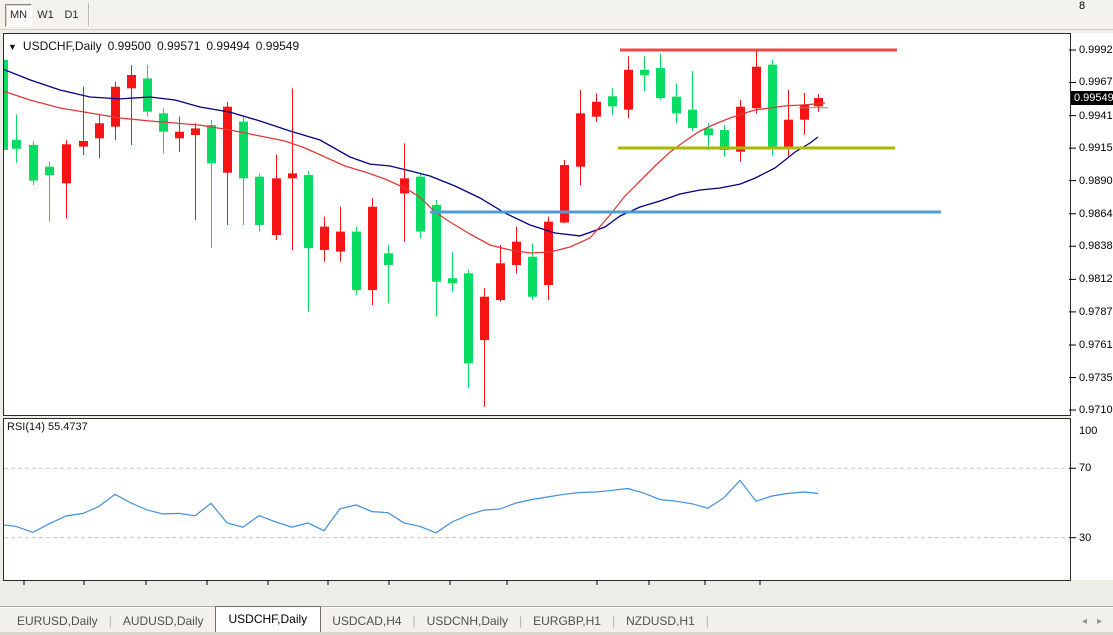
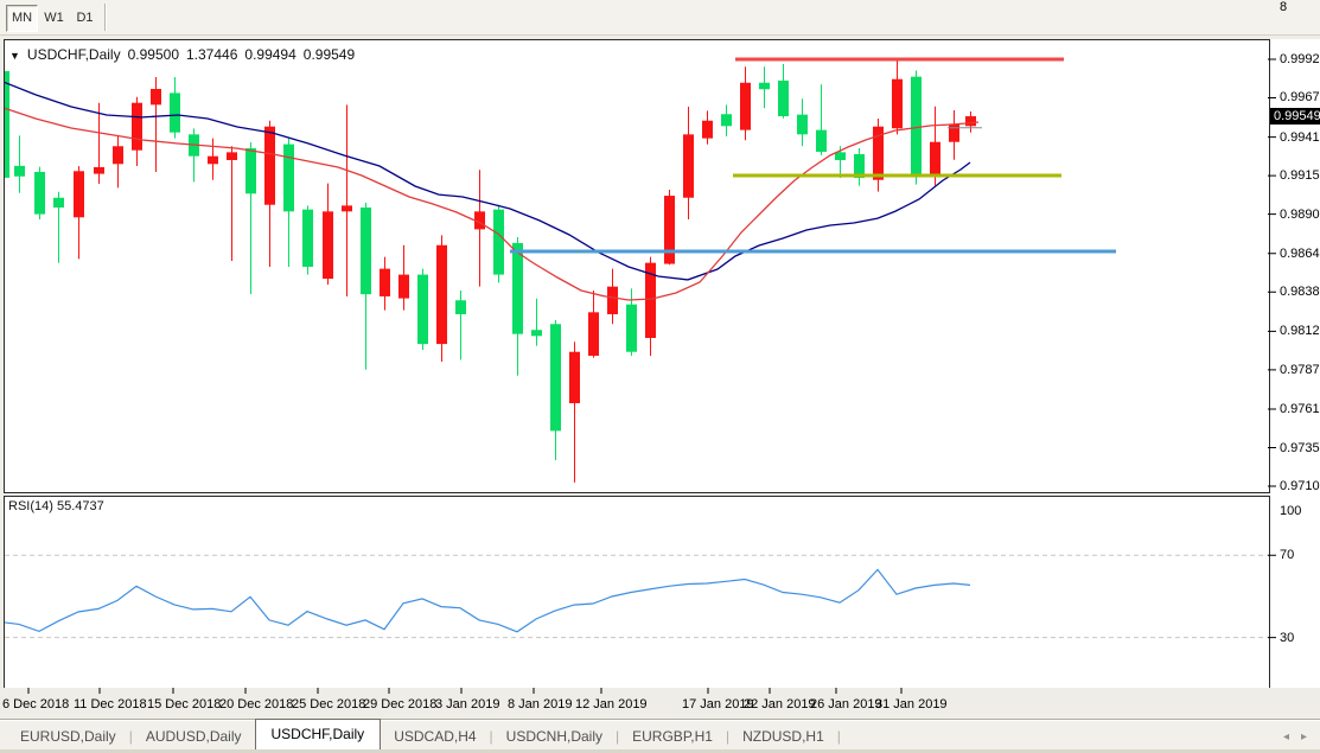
  MN
  W1
  D1
- ▼ USDCHF,Daily 0.99500 0.99571 0.99494 0.99549
+ ▼ USDCHF,Daily 0.99500 1.37446 0.99494 0.99549
  RSI(14) 55.4737
  0.99549
+ 6 Dec 2018
+ 11 Dec 2018
+ 15 Dec 2018
+ 20 Dec 2018
+ 25 Dec 2018
+ 29 Dec 2018
+ 3 Jan 2019
+ 8 Jan 2019
+ 12 Jan 2019
+ 17 Jan 2019
+ 22 Jan 2019
+ 26 Jan 2019
+ 31 Jan 2019
  EURUSD,Daily
  |
  AUDUSD,Daily
  USDCHF,Daily
  USDCAD,H4
  |
  USDCNH,Daily
  |
  EURGBP,H1
  |
  NZDUSD,H1
  |
  ◂
  ▸
  0.9992
  0.9967
  0.9941
  0.9915
  0.9890
  0.9864
  0.9838
  0.9812
  0.9787
  0.9761
  0.9735
  0.9710
  100
  70
  30
  8
